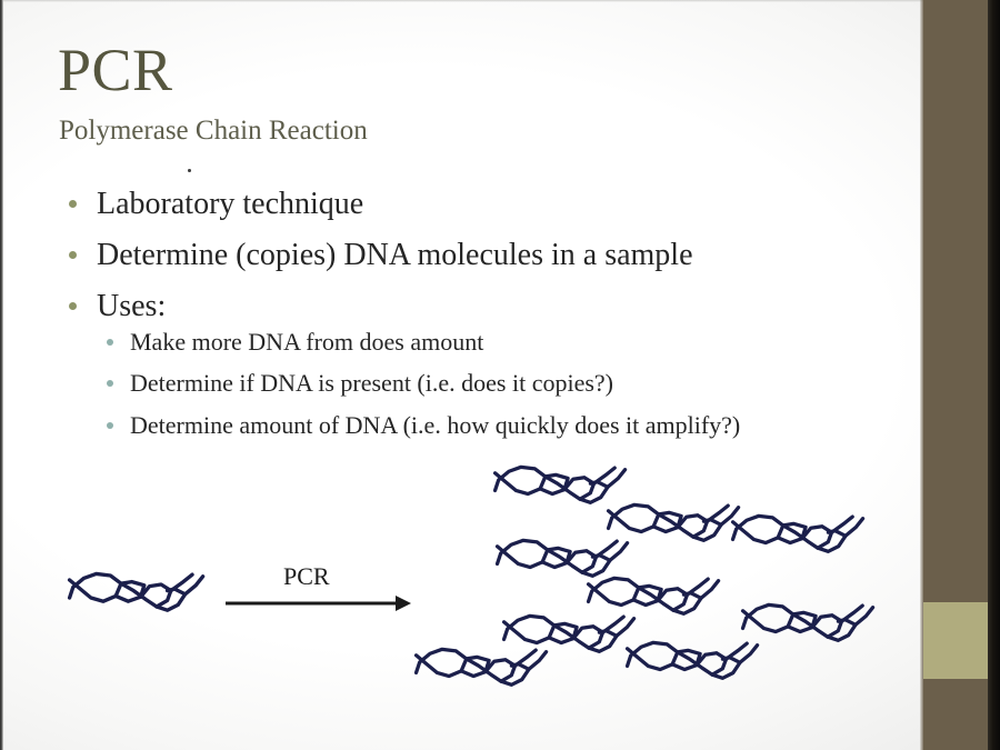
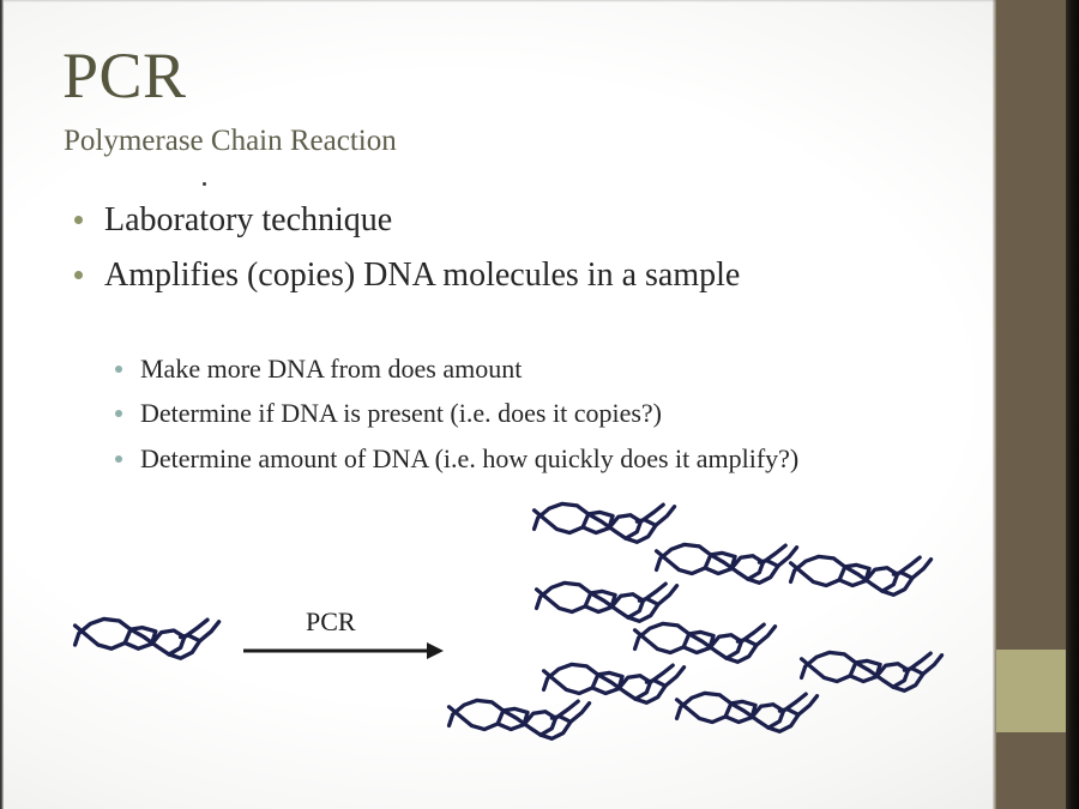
  PCR
  Polymerase Chain Reaction
  Laboratory technique
- Determine (copies) DNA molecules in a sample
+ Amplifies (copies) DNA molecules in a sample
- Uses:
  Make more DNA from does amount
  Determine if DNA is present (i.e. does it copies?)
  Determine amount of DNA (i.e. how quickly does it amplify?)
  PCR
